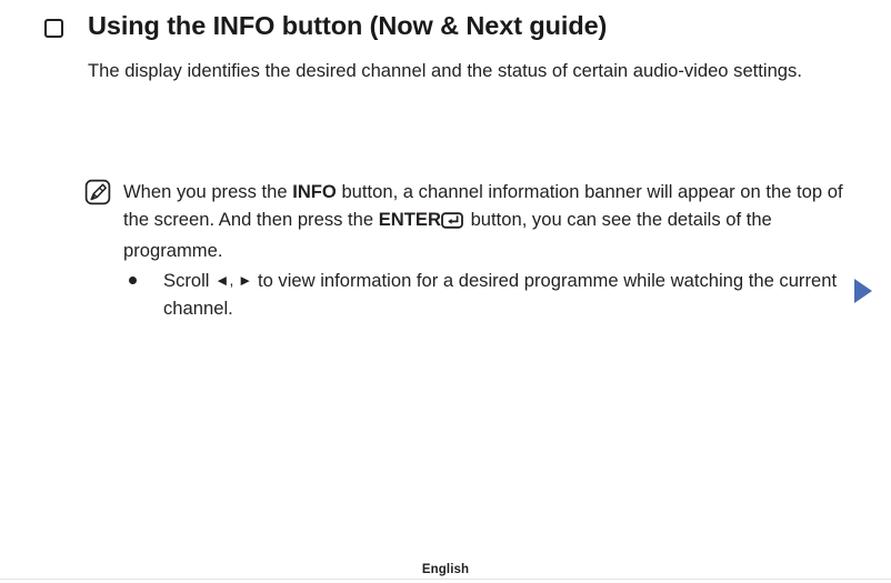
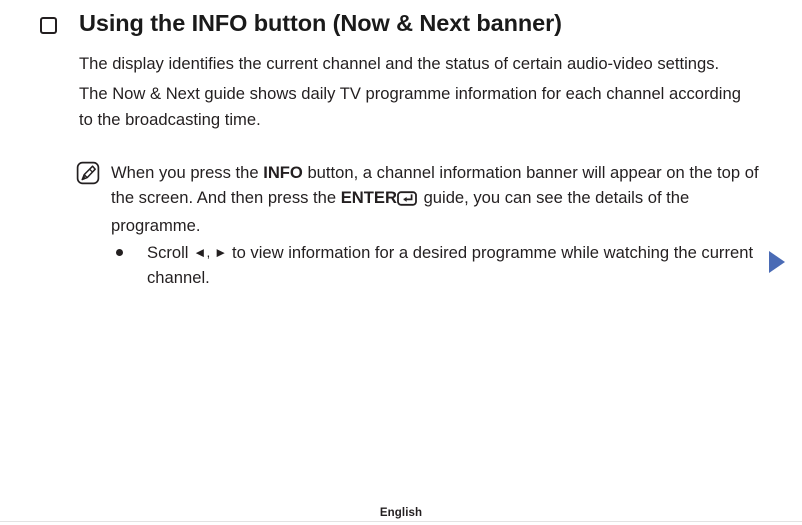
- Using the INFO button (Now & Next guide)
+ Using the INFO button (Now & Next banner)
- The display identifies the desired channel and the status of certain audio-video settings.
+ The display identifies the current channel and the status of certain audio-video settings.
+ The Now & Next guide shows daily TV programme information for each channel according to the broadcasting time.
- When you press the INFO button, a channel information banner will appear on the top of the screen. And then press the ENTER button, you can see the details of the programme.
+ When you press the INFO button, a channel information banner will appear on the top of the screen. And then press the ENTER guide, you can see the details of the programme.
  Scroll ◄, ► to view information for a desired programme while watching the current channel.
  English
